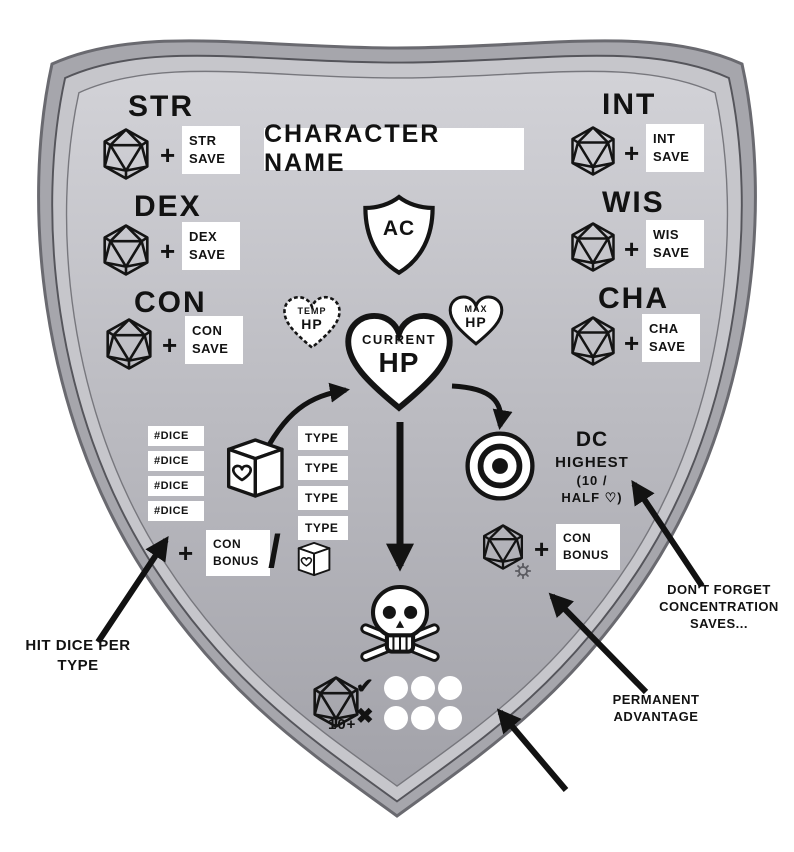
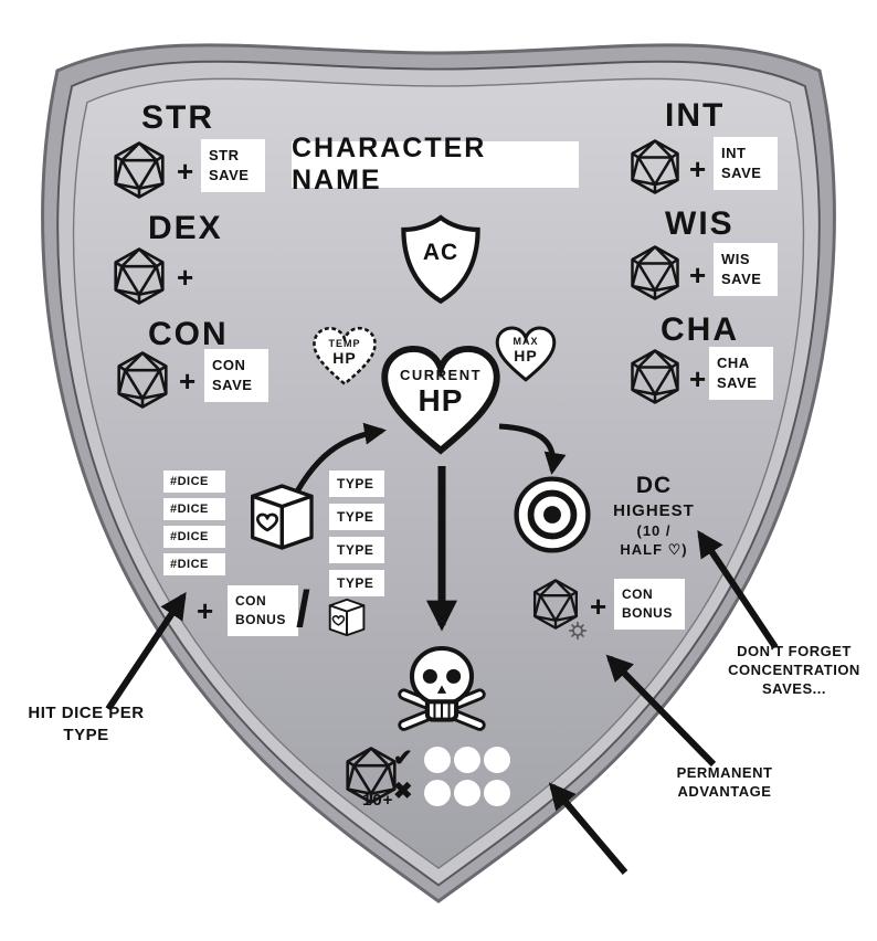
  CHARACTER NAME
  STR
  +
  STR SAVE
  DEX
  +
- DEX SAVE
  CON
  +
  CON SAVE
  INT
  +
  INT SAVE
  WIS
  +
  WIS SAVE
  CHA
  +
  CHA SAVE
  AC
  TEMP
  HP
  CURRENT
  HP
  MAX
  HP
  #DICE
  #DICE
  #DICE
  #DICE
  TYPE
  TYPE
  TYPE
  TYPE
  +
  CON BONUS
  /
  DC
  HIGHEST
  (10 /
  HALF ♡)
  +
  CON BONUS
  10+
  ✔
  ✖
  HIT DICE PER TYPE
  DON'T FORGET CONCENTRATION SAVES...
  PERMANENT ADVANTAGE
